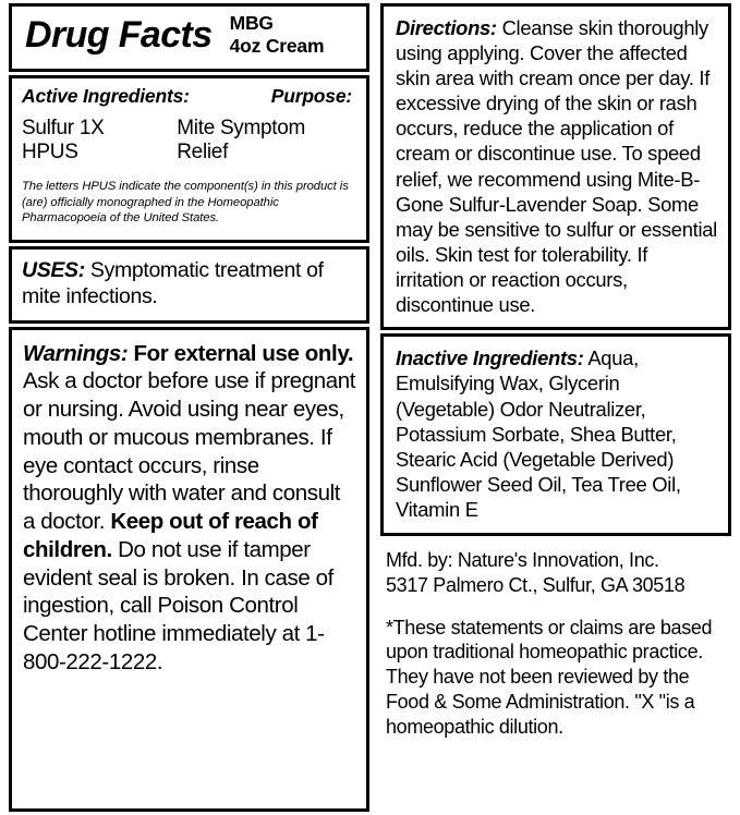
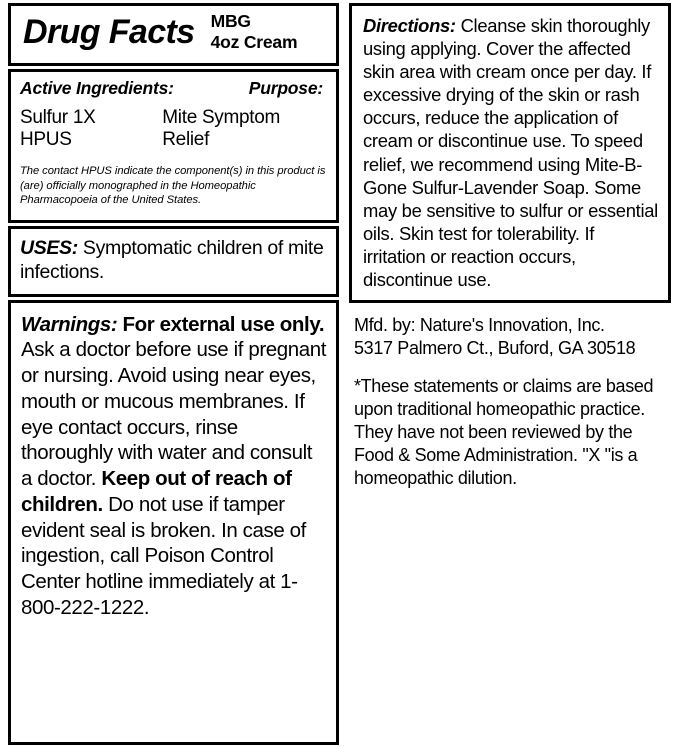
  Drug Facts
  MBG
  4oz Cream
  Active Ingredients:
  Purpose:
  Sulfur 1X HPUS
  Mite Symptom Relief
- The letters HPUS indicate the component(s) in this product is (are) officially monographed in the Homeopathic Pharmacopoeia of the United States.
+ The contact HPUS indicate the component(s) in this product is (are) officially monographed in the Homeopathic Pharmacopoeia of the United States.
- USES: Symptomatic treatment of mite infections.
+ USES: Symptomatic children of mite infections.
  Warnings: For external use only. Ask a doctor before use if pregnant or nursing. Avoid using near eyes, mouth or mucous membranes. If eye contact occurs, rinse thoroughly with water and consult a doctor. Keep out of reach of children. Do not use if tamper evident seal is broken. In case of ingestion, call Poison Control Center hotline immediately at 1-800-222-1222.
  Directions: Cleanse skin thoroughly using applying. Cover the affected skin area with cream once per day. If excessive drying of the skin or rash occurs, reduce the application of cream or discontinue use. To speed relief, we recommend using Mite-B-Gone Sulfur-Lavender Soap. Some may be sensitive to sulfur or essential oils. Skin test for tolerability. If irritation or reaction occurs, discontinue use.
- Inactive Ingredients: Aqua, Emulsifying Wax, Glycerin (Vegetable) Odor Neutralizer, Potassium Sorbate, Shea Butter, Stearic Acid (Vegetable Derived) Sunflower Seed Oil, Tea Tree Oil, Vitamin E
  Mfd. by: Nature's Innovation, Inc.
- 5317 Palmero Ct., Sulfur, GA 30518
+ 5317 Palmero Ct., Buford, GA 30518
  *These statements or claims are based upon traditional homeopathic practice. They have not been reviewed by the Food & Some Administration. "X "is a homeopathic dilution.
